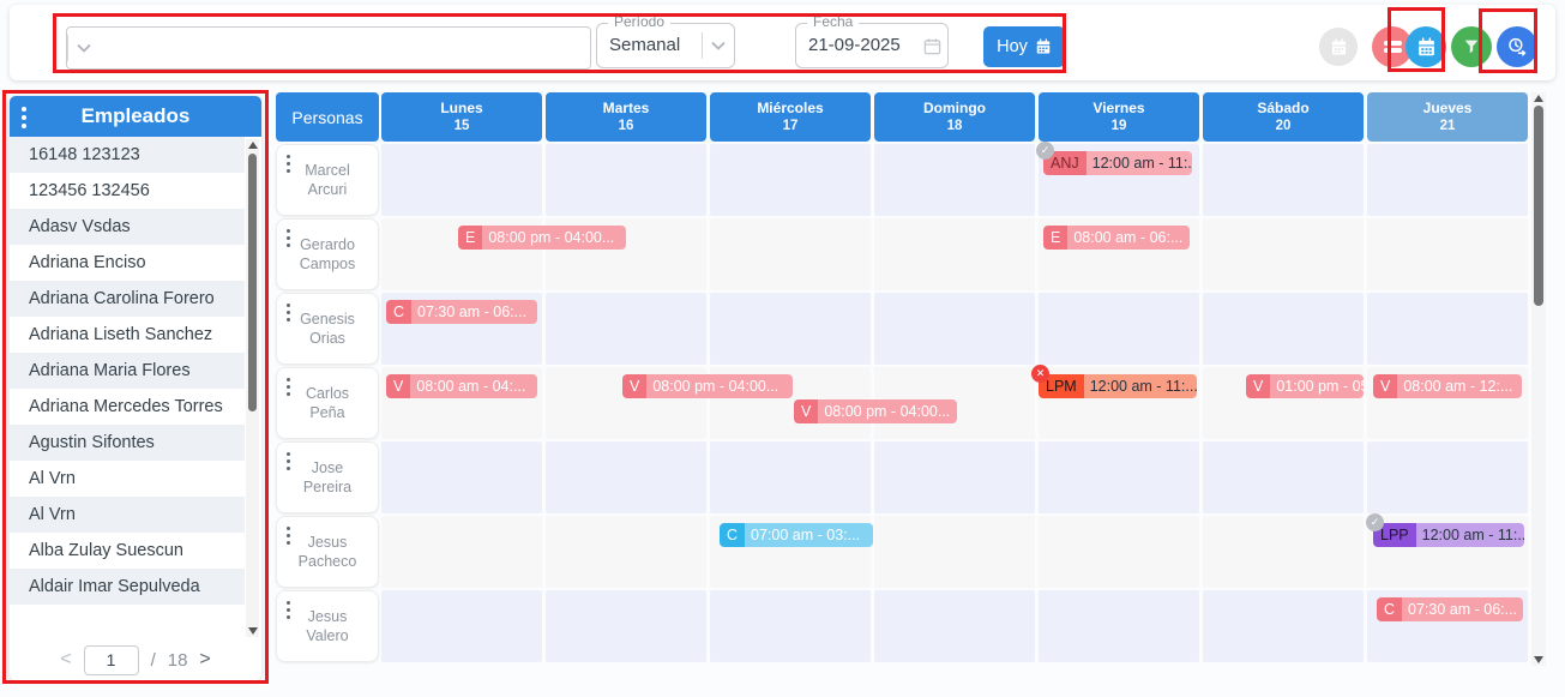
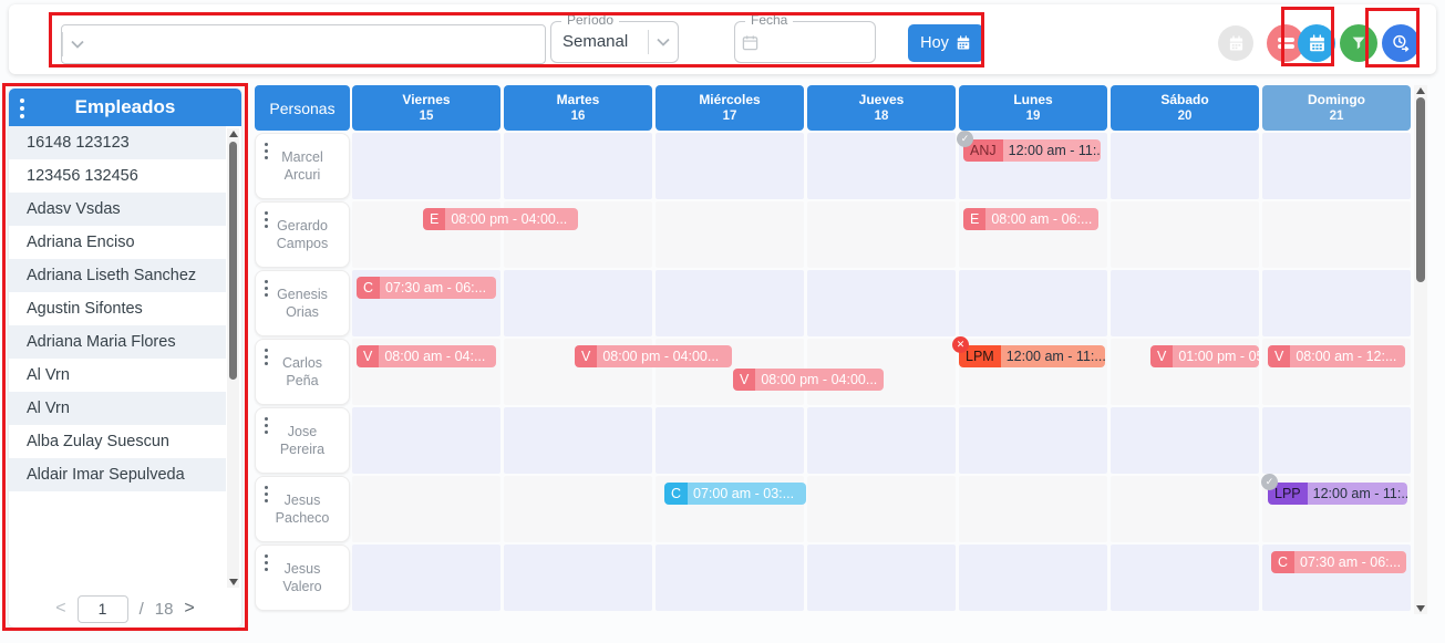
  Período
  Semanal
  Fecha
- 21-09-2025
  Hoy
  Empleados
  16148 123123
  123456 132456
  Adasv Vsdas
  Adriana Enciso
- Adriana Carolina Forero
  Adriana Liseth Sanchez
- Adriana Maria Flores
+ Agustin Sifontes
- Adriana Mercedes Torres
- Agustin Sifontes
+ Adriana Maria Flores
  Al Vrn
  Al Vrn
  Alba Zulay Suescun
  Aldair Imar Sepulveda
  <
  1
  /
  18
  >
  Personas
- Lunes
+ Viernes
  15
  Martes
  16
  Miércoles
  17
- Domingo
+ Jueves
  18
- Viernes
+ Lunes
  19
  Sábado
  20
- Jueves
+ Domingo
  21
  Marcel Arcuri
  ANJ
  12:00 am - 11:.
  ✓
  Gerardo Campos
  E
  08:00 pm - 04:00...
  E
  08:00 am - 06:...
  Genesis Orias
  C
  07:30 am - 06:...
  Carlos Peña
  V
  08:00 am - 04:...
  V
  08:00 pm - 04:00...
  V
  08:00 pm - 04:00...
  LPM
  12:00 am - 11:...
  ✕
  V
  V
  08:00 am - 12:...
  Jose Pereira
  Jesus Pacheco
  C
  07:00 am - 03:...
  LPP
  12:00 am - 11:..
  ✓
  Jesus Valero
  C
  07:30 am - 06:...
